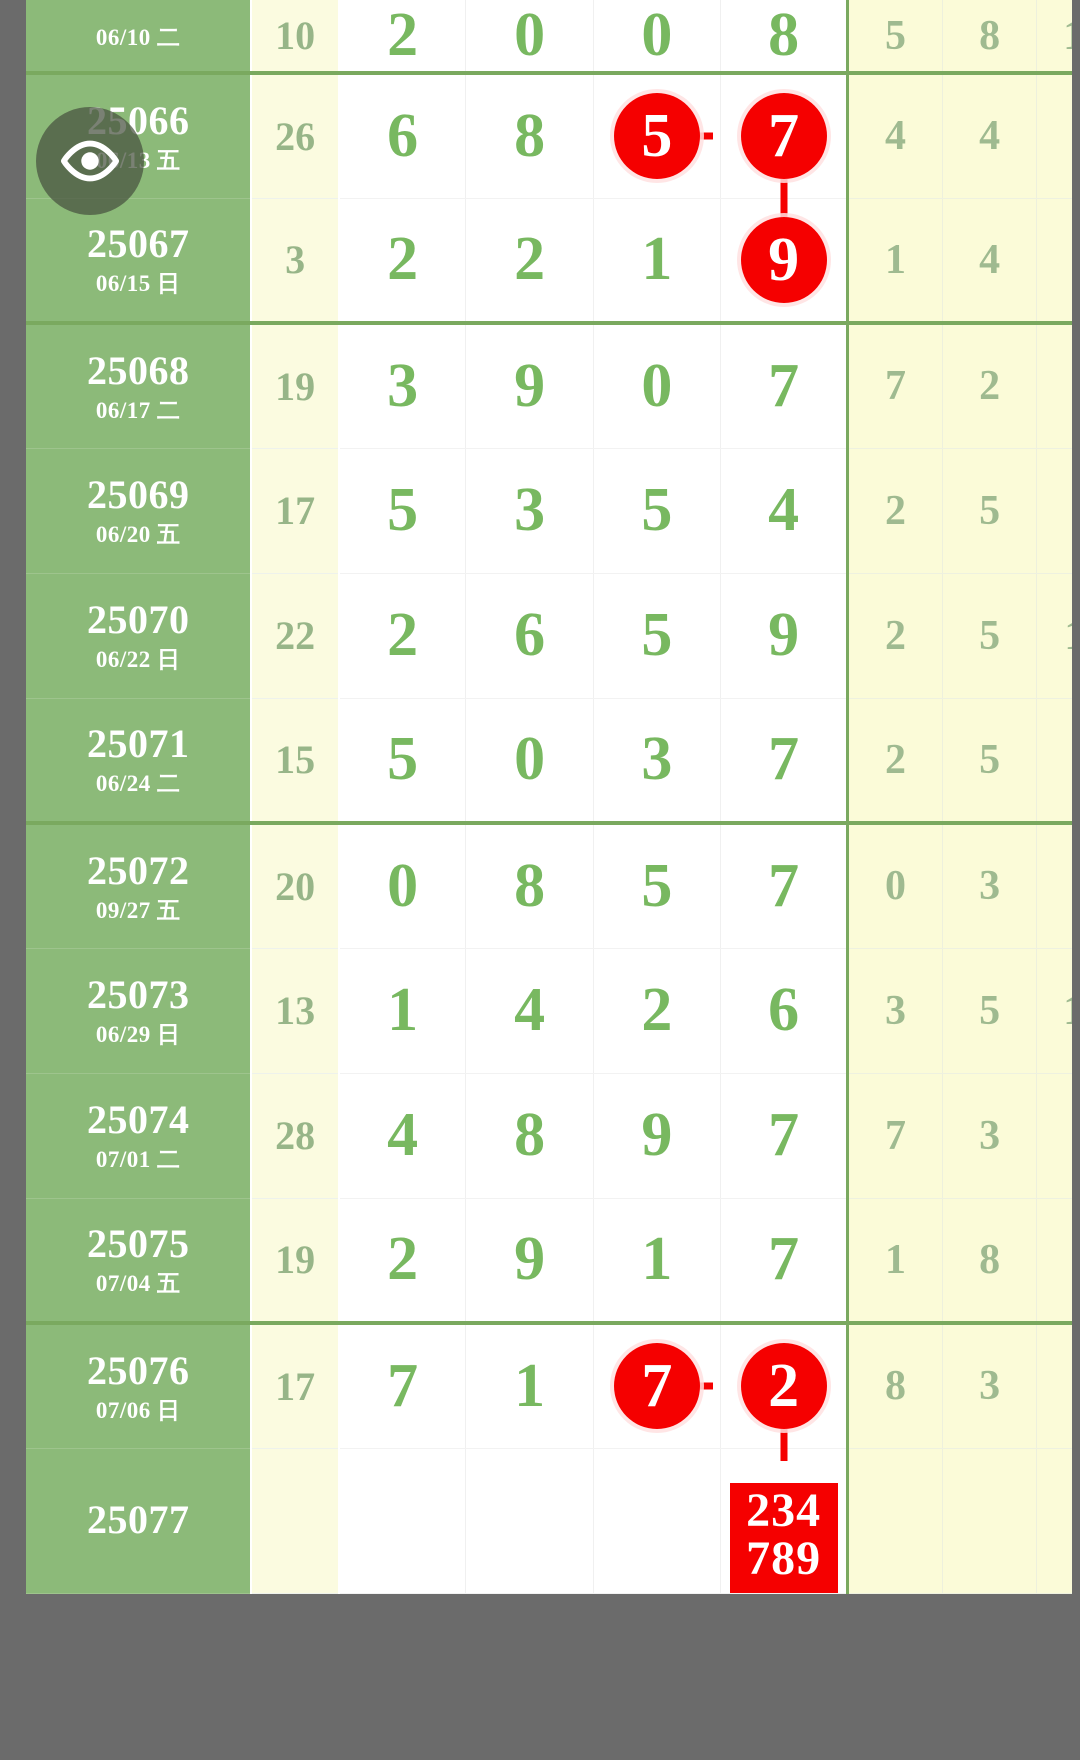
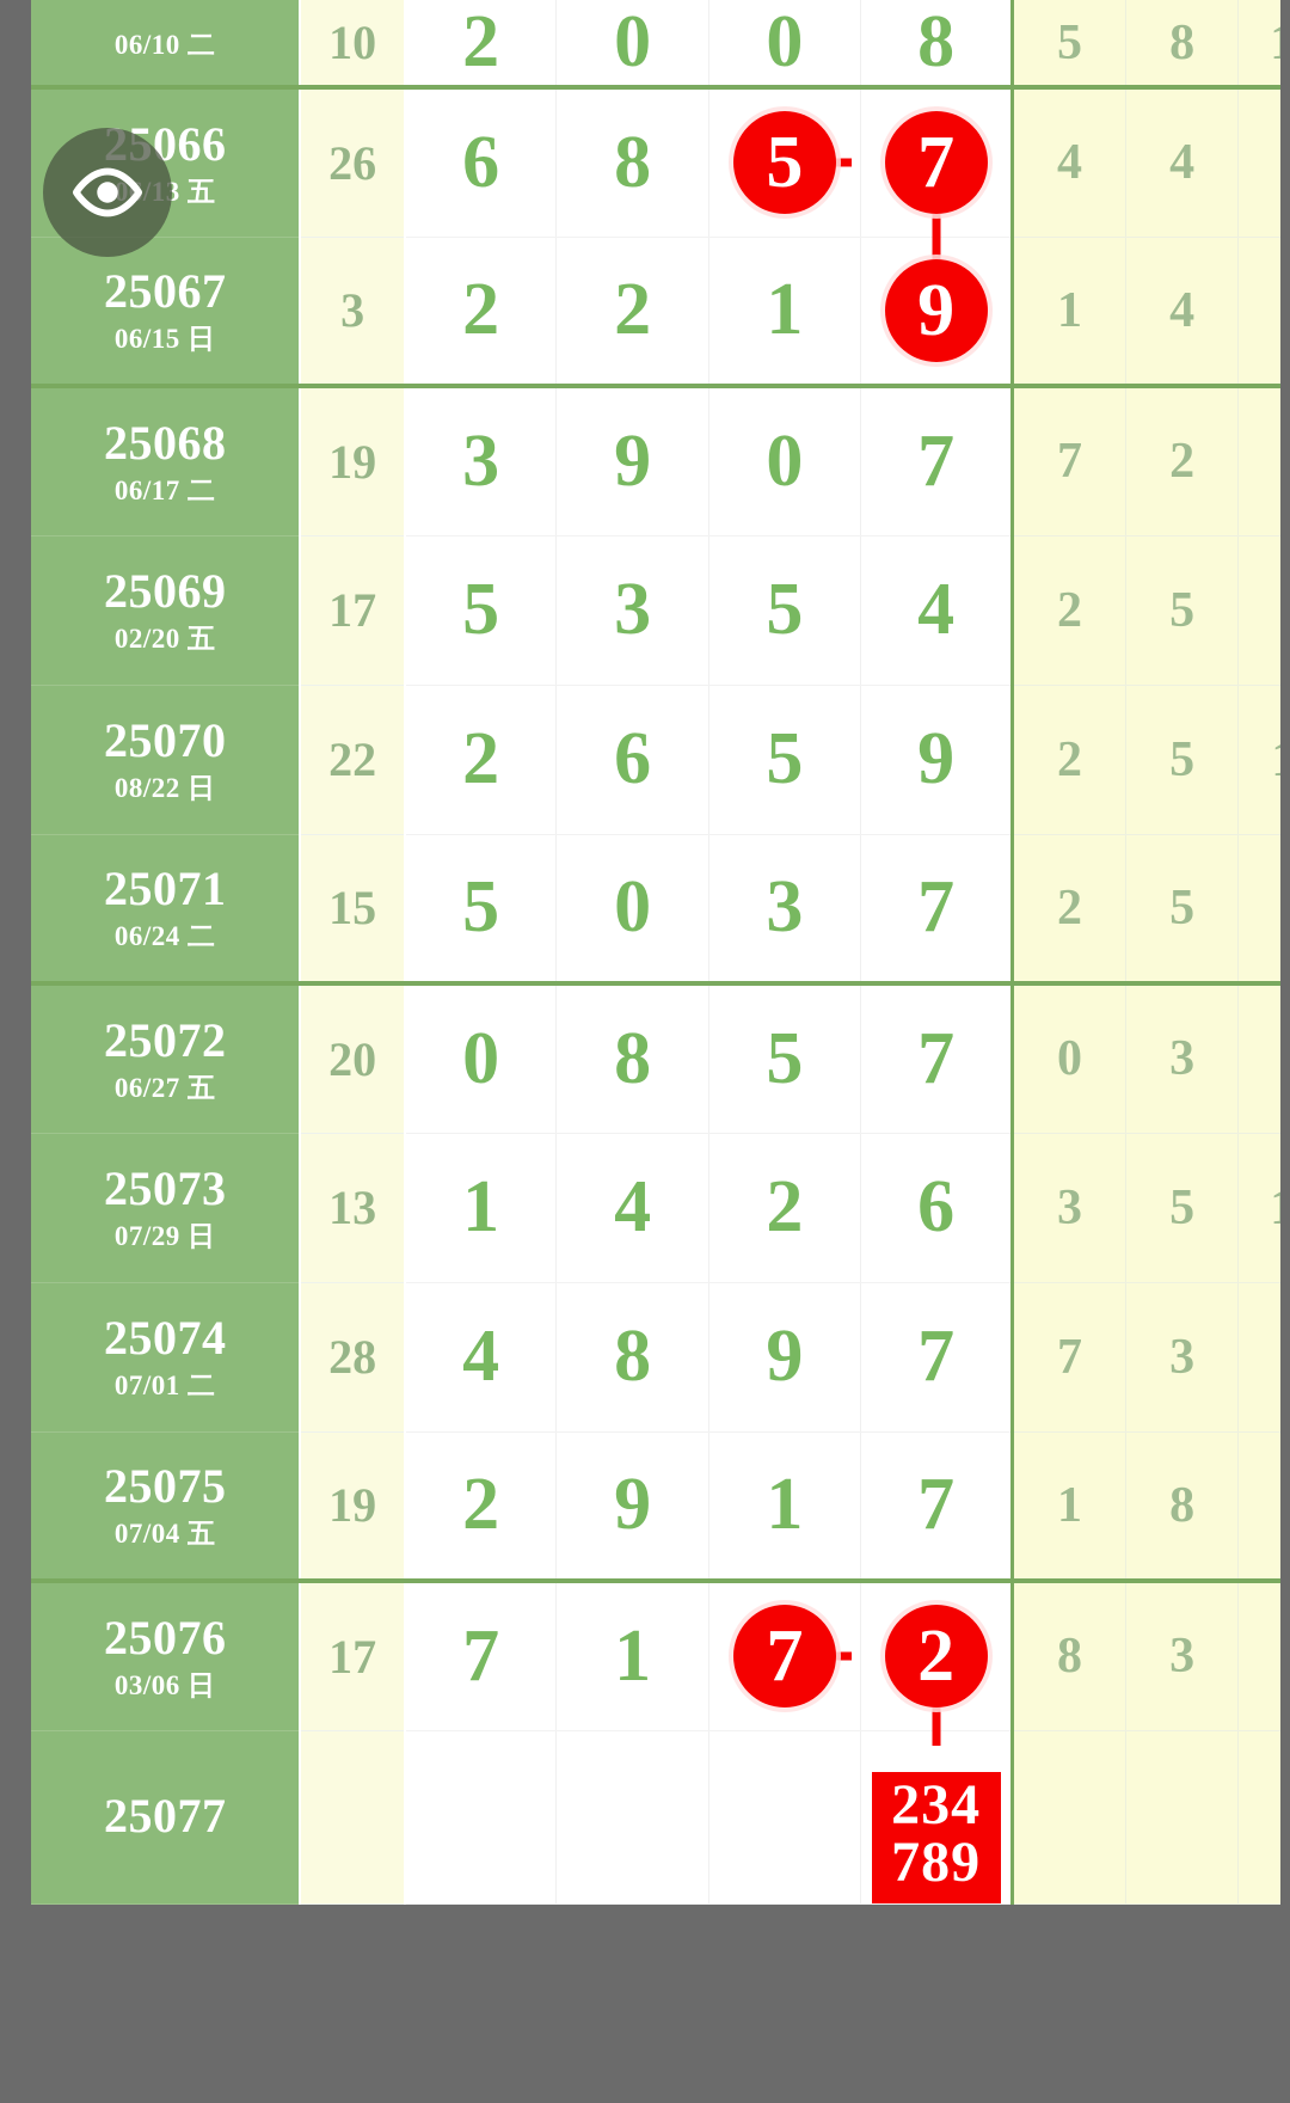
  06/10 二	10	2	0	0	8	5	8
  250660/13 五	26	6	8	5	7	4	4
  2506706/15 日	3	2	2	1	9	1	4
  2506806/17 二	19	3	9	0	7	7	2
- 2506906/20 五	17	5	3	5	4	2	5
+ 2506902/20 五	17	5	3	5	4	2	5
- 2507006/22 日	22	2	6	5	9	2	5
+ 2507008/22 日	22	2	6	5	9	2	5
  2507106/24 二	15	5	0	3	7	2	5
- 2507209/27 五	20	0	8	5	7	0	3
+ 2507206/27 五	20	0	8	5	7	0	3
- 2507306/29 日	13	1	4	2	6	3	5
+ 2507307/29 日	13	1	4	2	6	3	5
  2507407/01 二	28	4	8	9	7	7	3
  2507507/04 五	19	2	9	1	7	1	8
- 2507607/06 日	17	7	1	7	2	8	3
+ 2507603/06 日	17	7	1	7	2	8	3
  25077					234789
